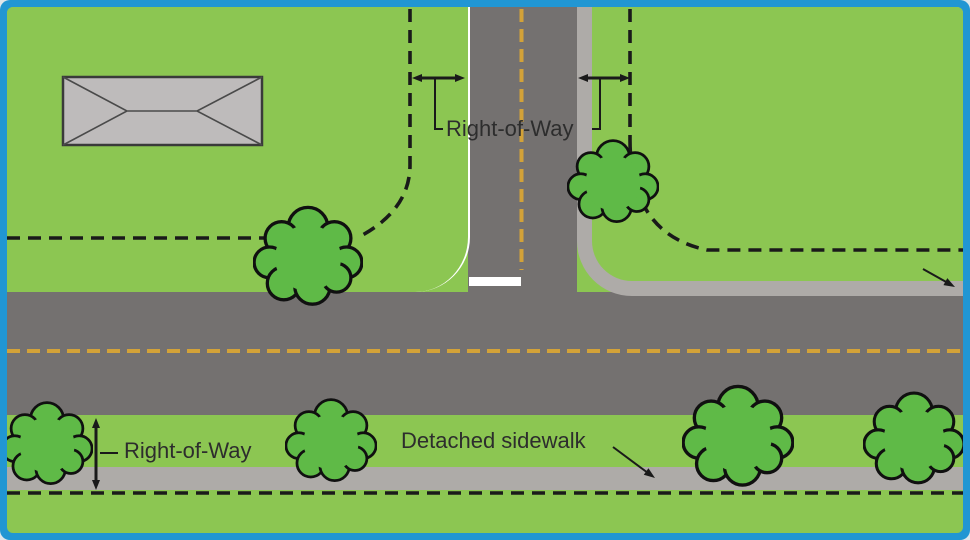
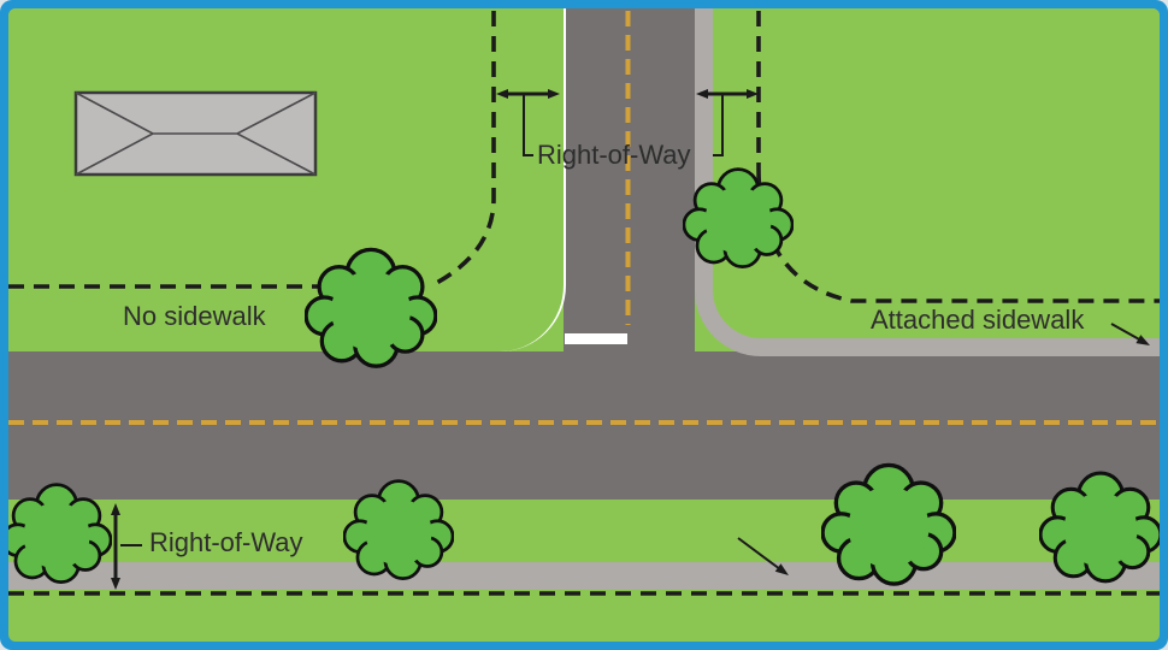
  Right-of-Way
+ No sidewalk
+ Attached sidewalk
  Right-of-Way
- Detached sidewalk
